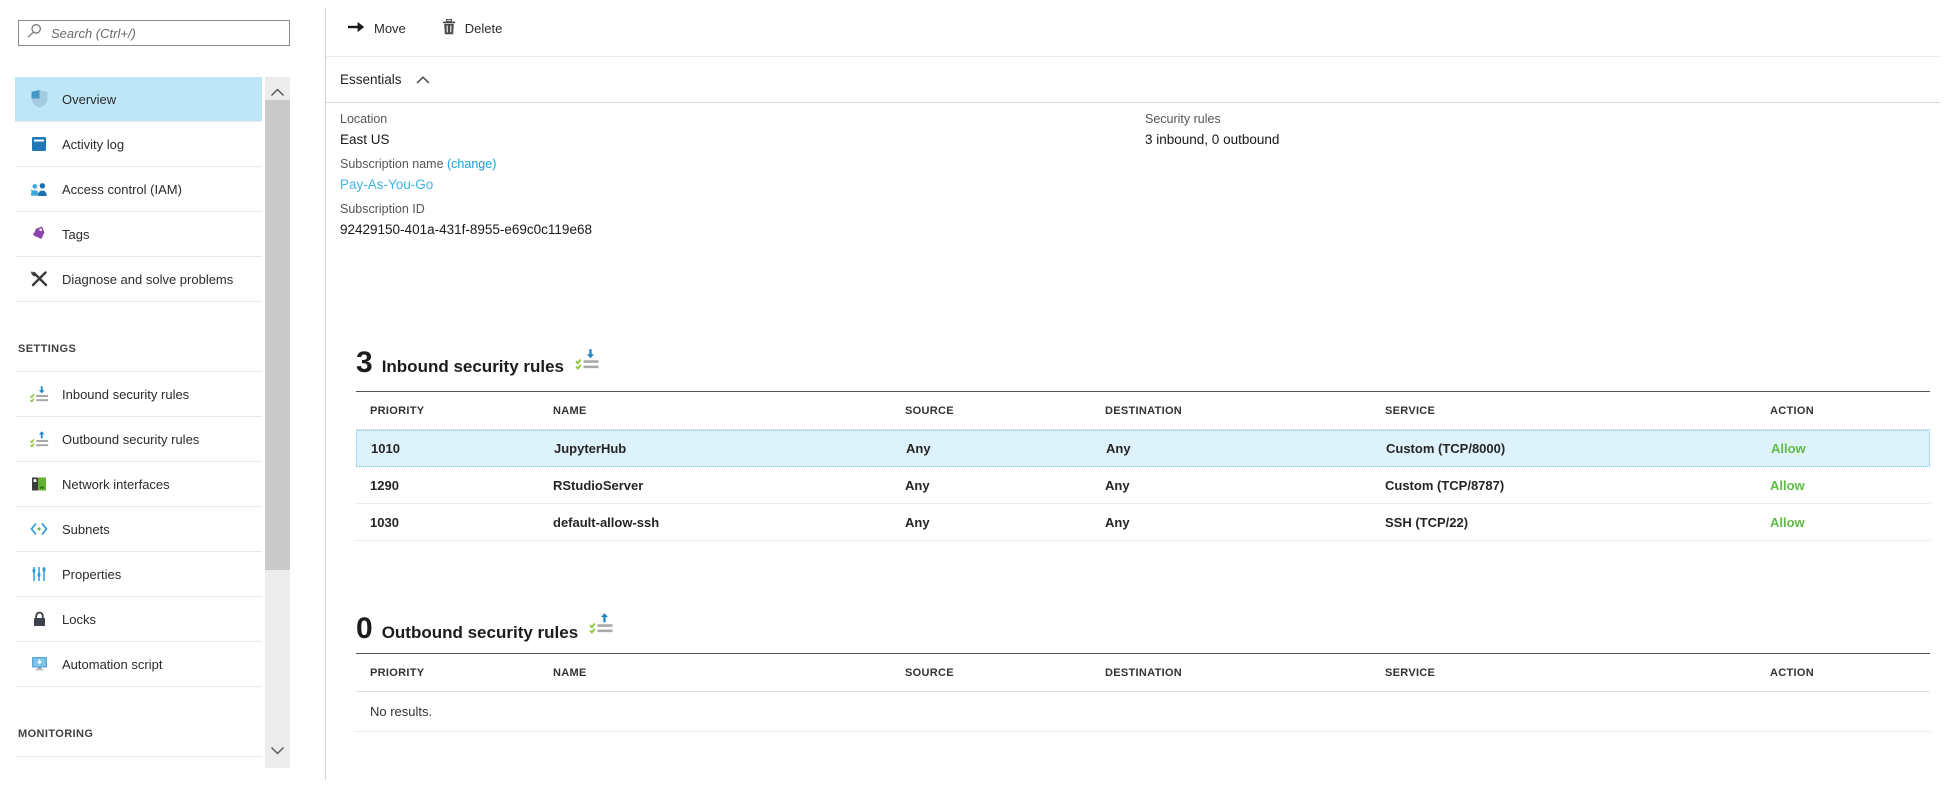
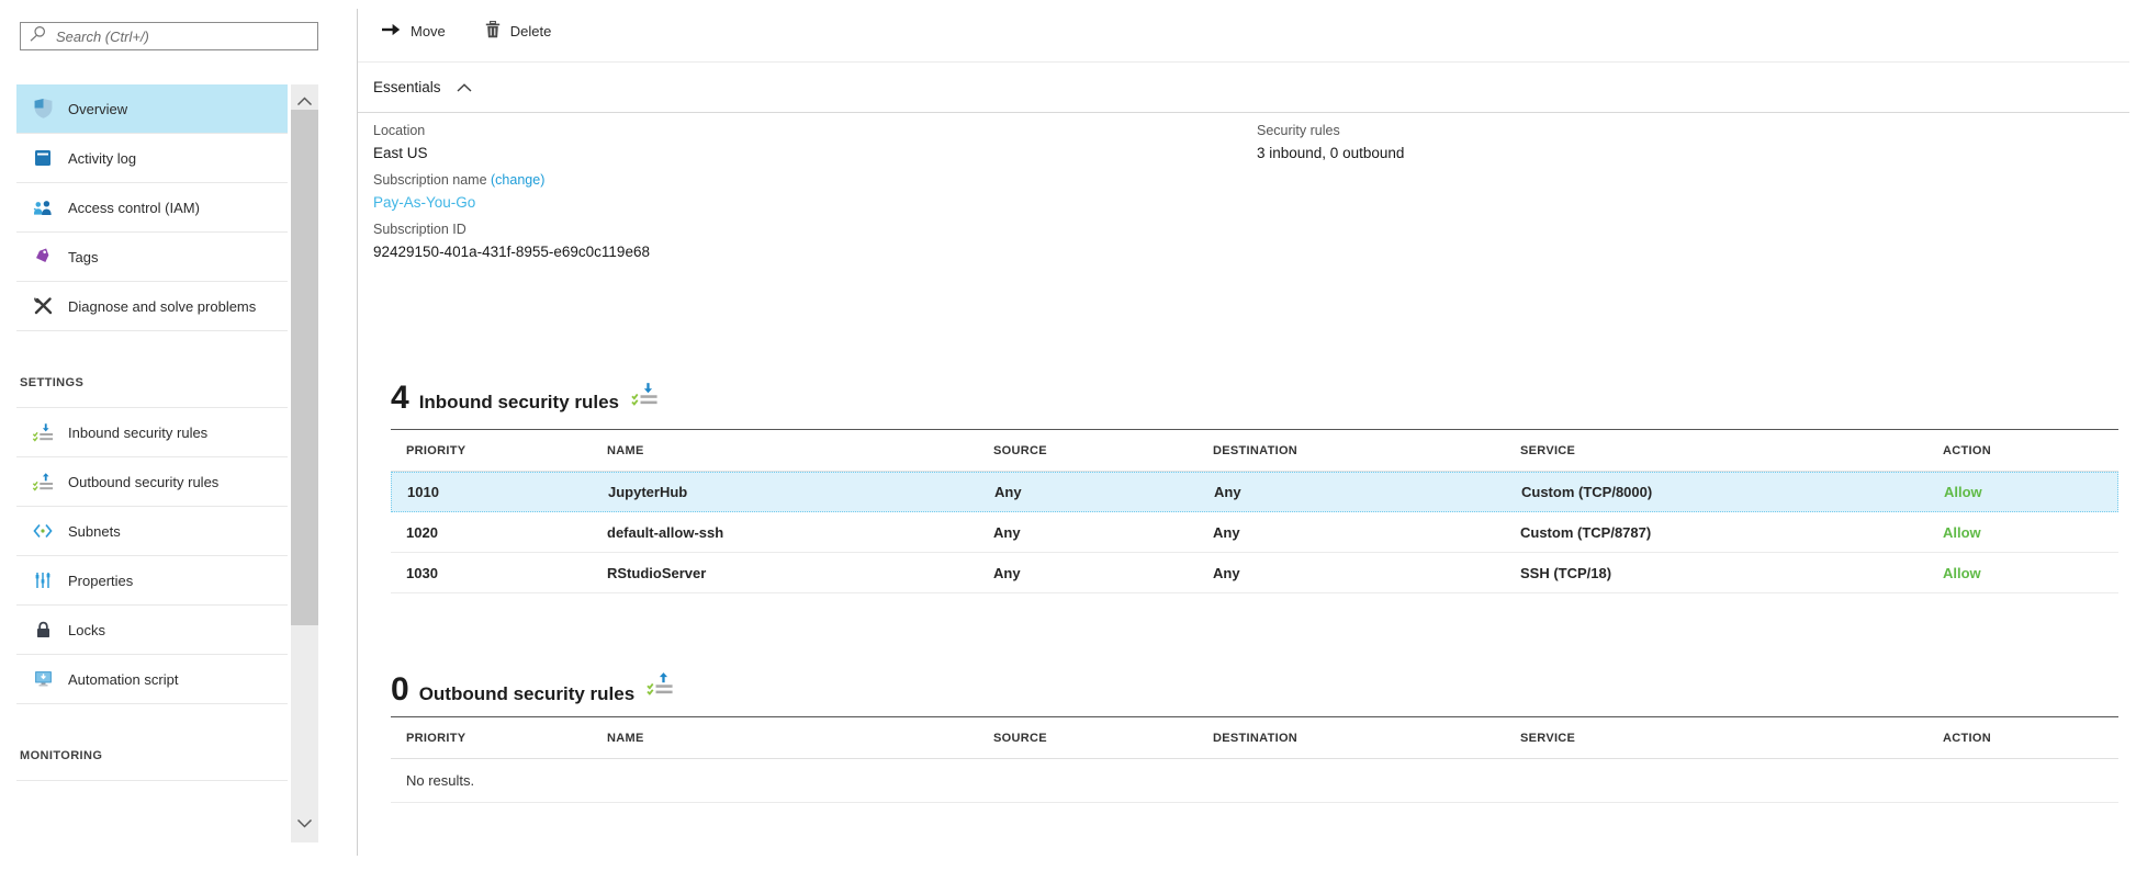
  Search (Ctrl+/)
  Overview
  Activity log
  Access control (IAM)
  Tags
  Diagnose and solve problems
  SETTINGS
  Inbound security rules
  Outbound security rules
- Network interfaces
  Subnets
  Properties
  Locks
  Automation script
  MONITORING
  Move
  Delete
  Essentials
  Location
  East US
  Subscription name (change)
  Pay-As-You-Go
  Subscription ID
  92429150-401a-431f-8955-e69c0c119e68
  Security rules
  3 inbound, 0 outbound
- 3
+ 4
  Inbound security rules
  PRIORITY
  NAME
  SOURCE
  DESTINATION
  SERVICE
  ACTION
  1010
  JupyterHub
  Any
  Any
  Custom (TCP/8000)
  Allow
- 1290
+ 1020
- RStudioServer
+ default-allow-ssh
  Any
  Any
  Custom (TCP/8787)
  Allow
  1030
- default-allow-ssh
+ RStudioServer
  Any
  Any
- SSH (TCP/22)
+ SSH (TCP/18)
  Allow
  0
  Outbound security rules
  PRIORITY
  NAME
  SOURCE
  DESTINATION
  SERVICE
  ACTION
  No results.
